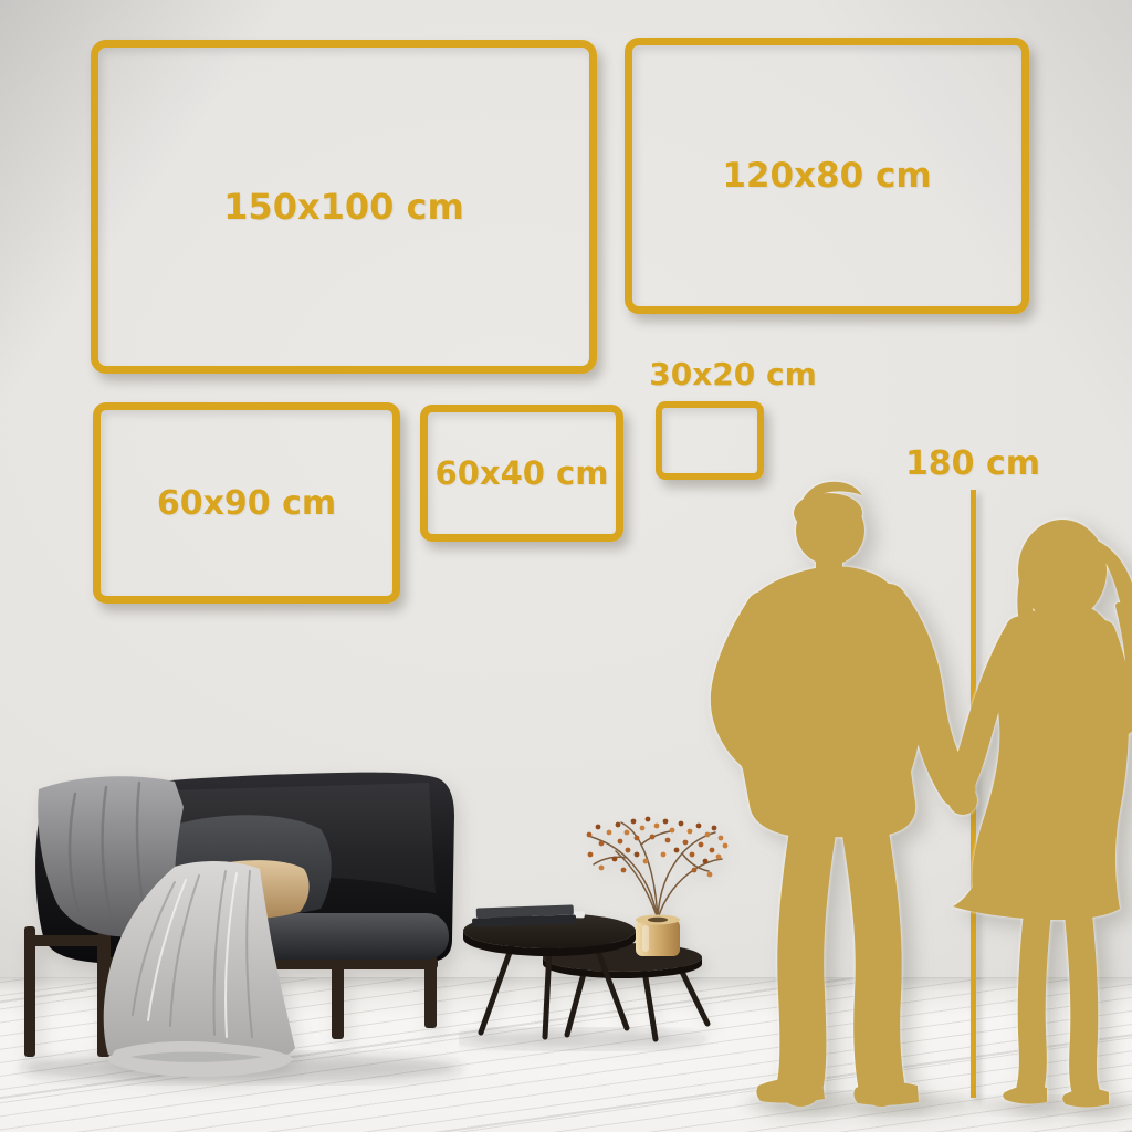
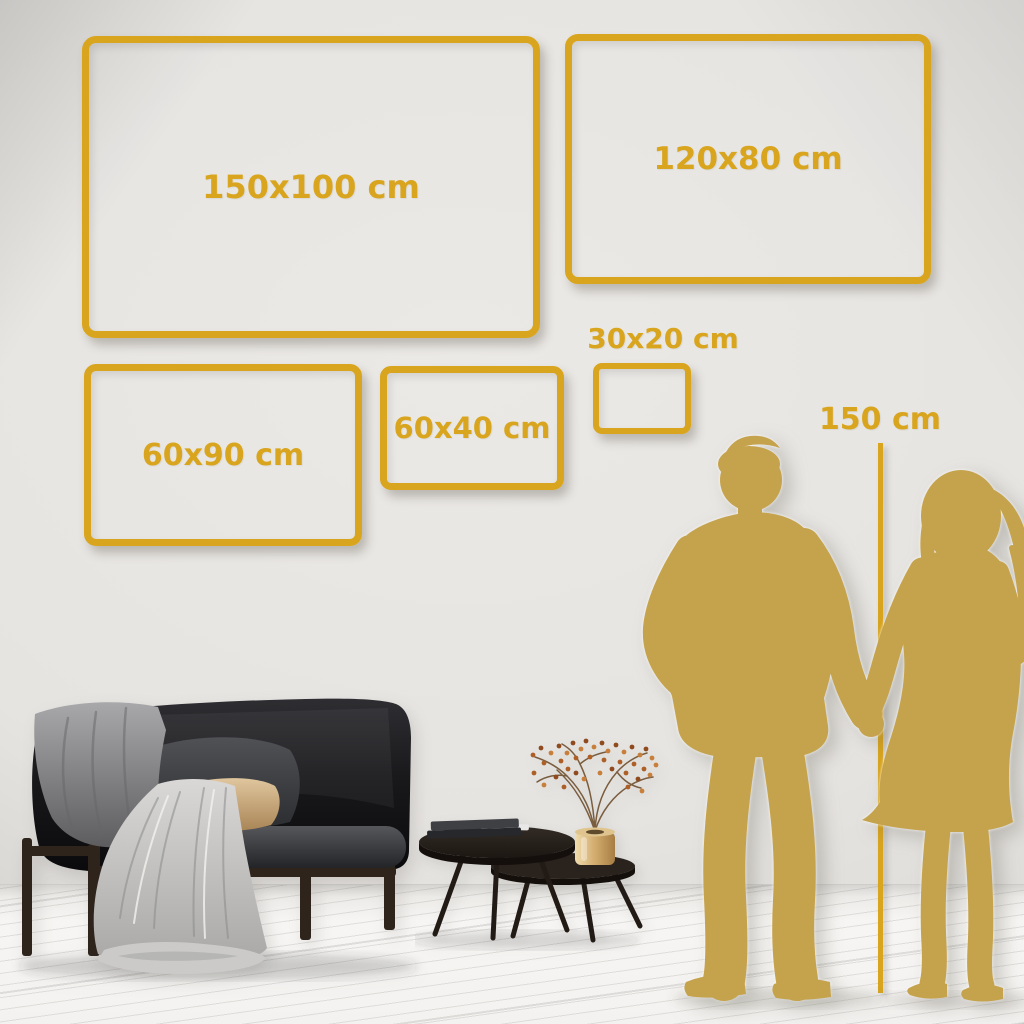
  150x100 cm
  120x80 cm
  60x90 cm
  60x40 cm
  30x20 cm
- 180 cm
+ 150 cm
